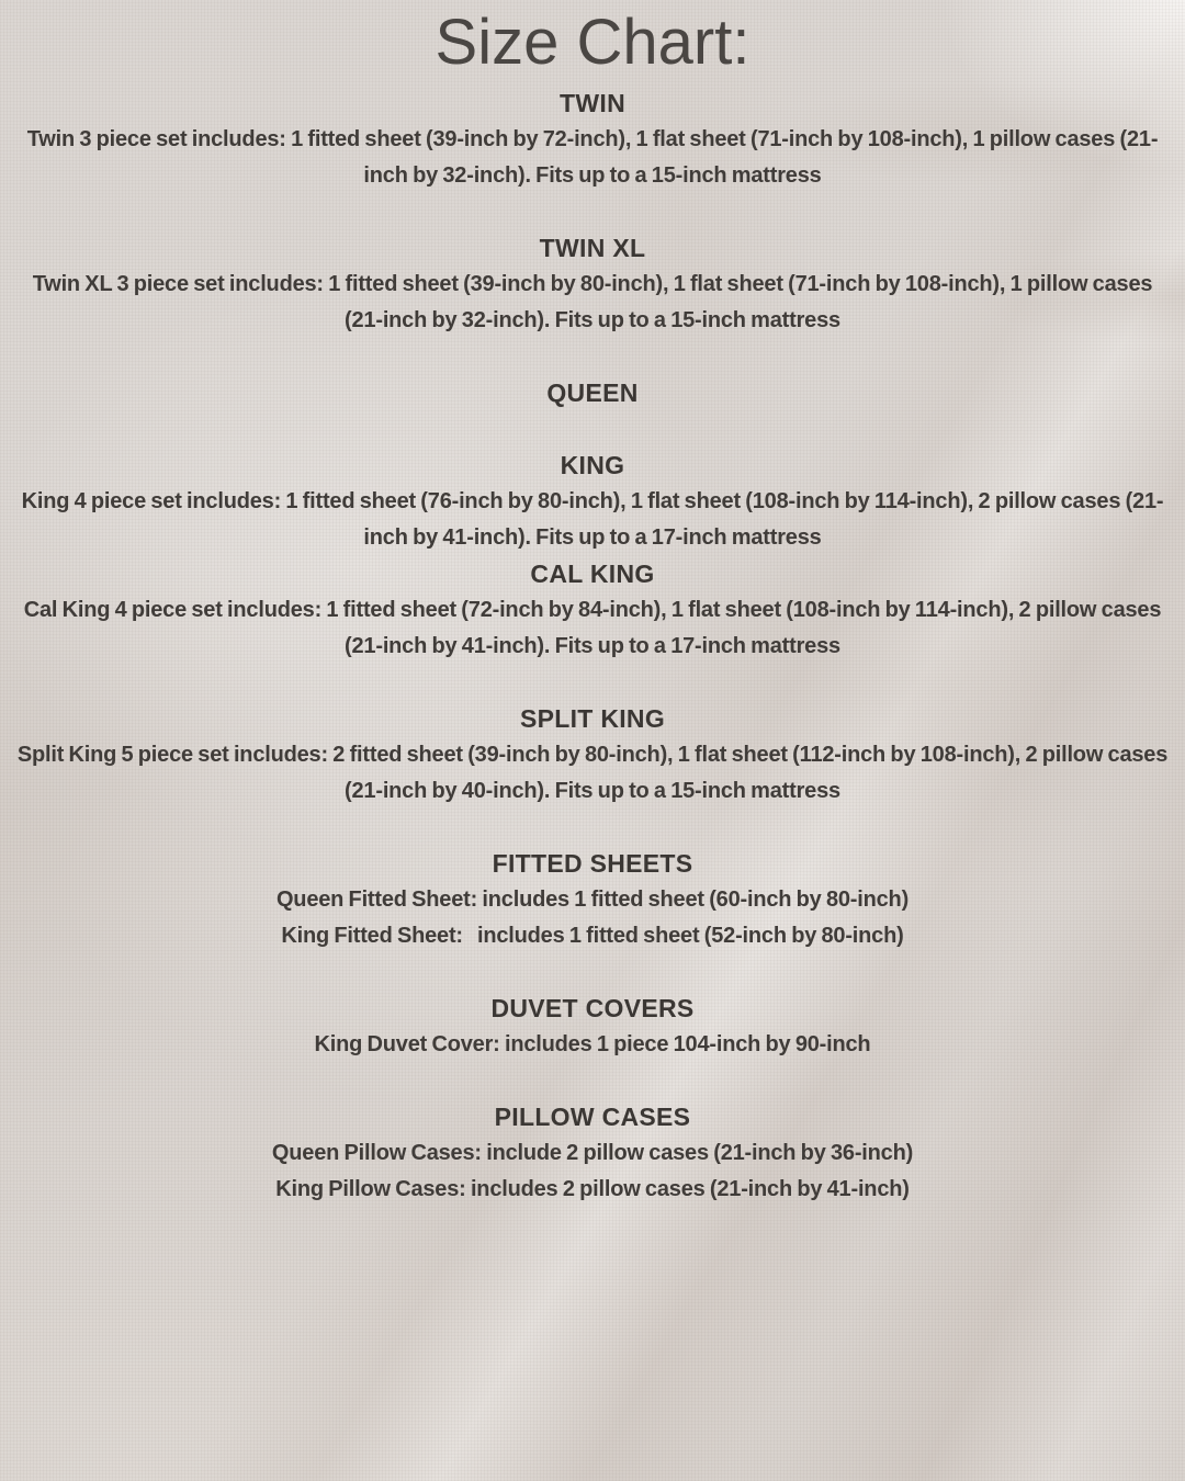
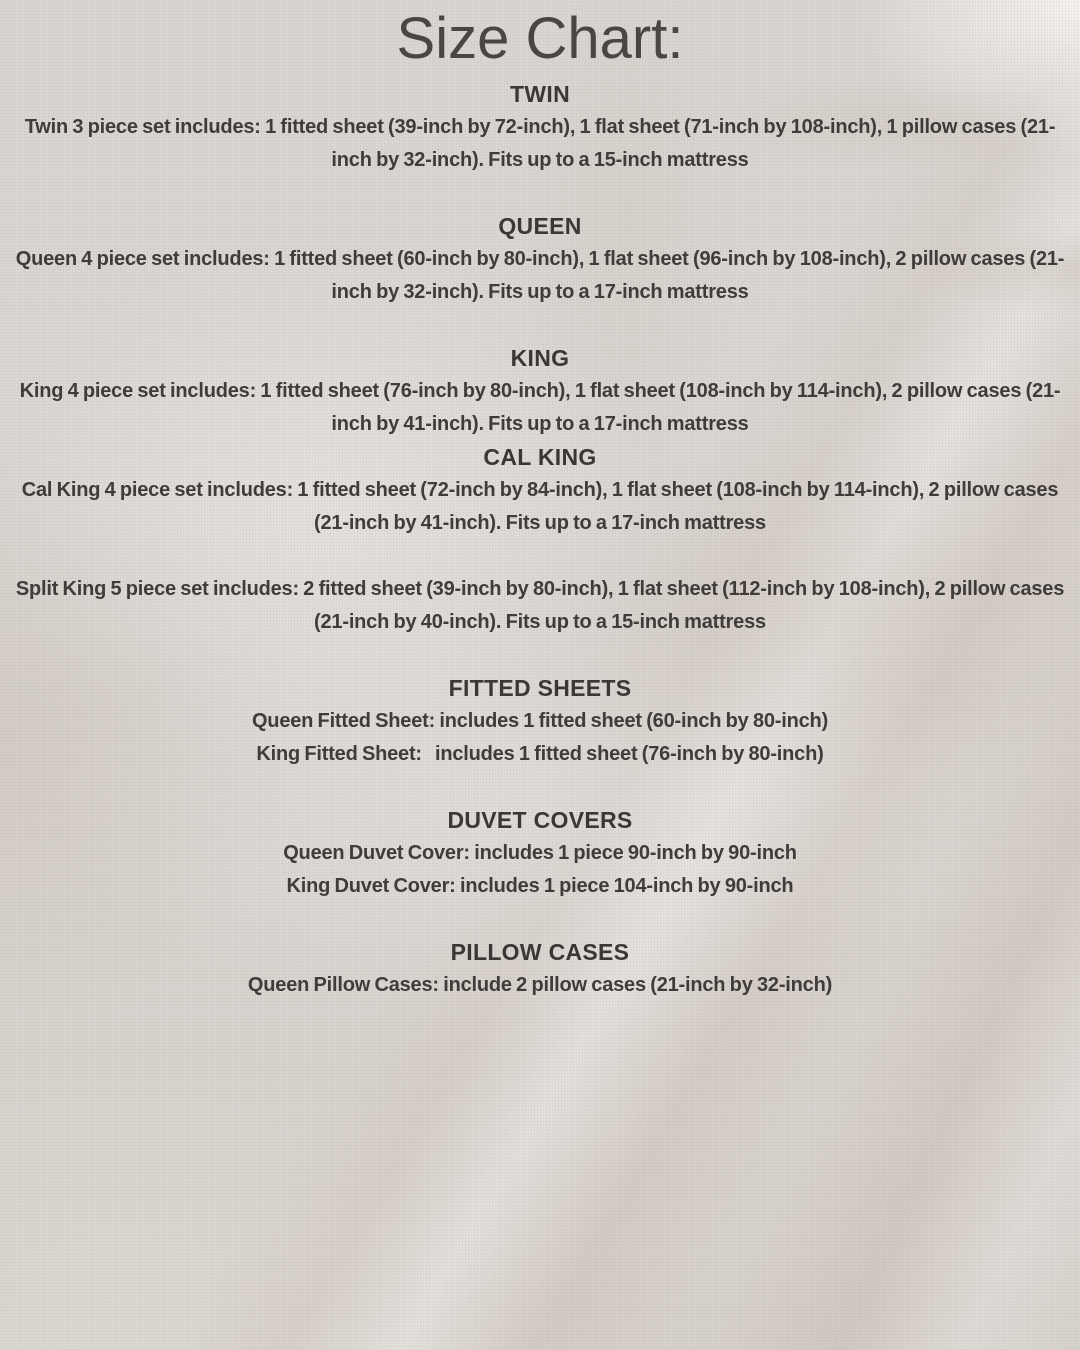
  Size Chart:
  TWIN
  Twin 3 piece set includes: 1 fitted sheet (39-inch by 72-inch), 1 flat sheet (71-inch by 108-inch), 1 pillow cases (21-inch by 32-inch). Fits up to a 15-inch mattress
- TWIN XL
- Twin XL 3 piece set includes: 1 fitted sheet (39-inch by 80-inch), 1 flat sheet (71-inch by 108-inch), 1 pillow cases (21-inch by 32-inch). Fits up to a 15-inch mattress
  QUEEN
+ Queen 4 piece set includes: 1 fitted sheet (60-inch by 80-inch), 1 flat sheet (96-inch by 108-inch), 2 pillow cases (21-inch by 32-inch). Fits up to a 17-inch mattress
  KING
  King 4 piece set includes: 1 fitted sheet (76-inch by 80-inch), 1 flat sheet (108-inch by 114-inch), 2 pillow cases (21-inch by 41-inch). Fits up to a 17-inch mattress
  CAL KING
  Cal King 4 piece set includes: 1 fitted sheet (72-inch by 84-inch), 1 flat sheet (108-inch by 114-inch), 2 pillow cases (21-inch by 41-inch). Fits up to a 17-inch mattress
- SPLIT KING
  Split King 5 piece set includes: 2 fitted sheet (39-inch by 80-inch), 1 flat sheet (112-inch by 108-inch), 2 pillow cases (21-inch by 40-inch). Fits up to a 15-inch mattress
  FITTED SHEETS
  Queen Fitted Sheet: includes 1 fitted sheet (60-inch by 80-inch)
- King Fitted Sheet: includes 1 fitted sheet (52-inch by 80-inch)
+ King Fitted Sheet: includes 1 fitted sheet (76-inch by 80-inch)
  DUVET COVERS
+ Queen Duvet Cover: includes 1 piece 90-inch by 90-inch
  King Duvet Cover: includes 1 piece 104-inch by 90-inch
  PILLOW CASES
- Queen Pillow Cases: include 2 pillow cases (21-inch by 36-inch)
+ Queen Pillow Cases: include 2 pillow cases (21-inch by 32-inch)
- King Pillow Cases: includes 2 pillow cases (21-inch by 41-inch)
